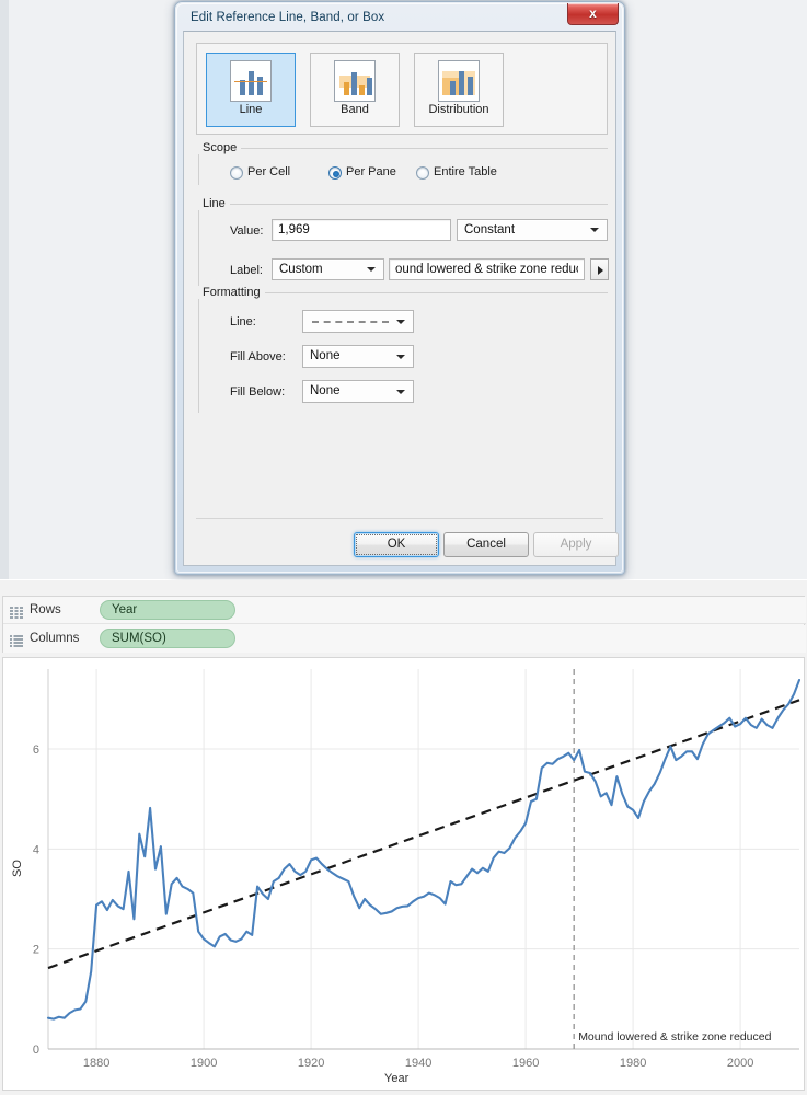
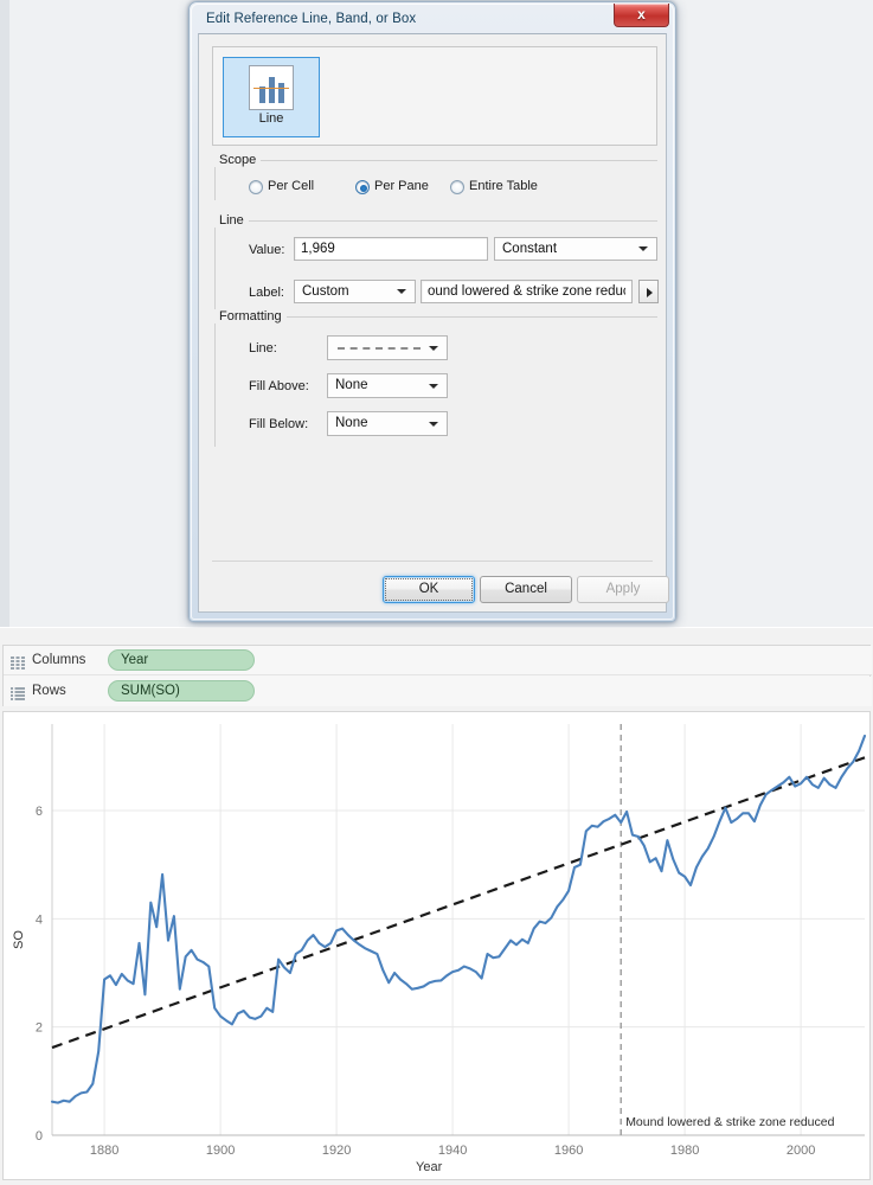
  Edit Reference Line, Band, or Box
  x
  Line
- Band
- Distribution
  Scope
  Per Cell
  Per Pane
  Entire Table
  Line
  Value:
  1,969
  Constant
  Label:
  Custom
  ound lowered & strike zone redu
  Formatting
  Line:
  Fill Above:
  None
  Fill Below:
  None
  OK
  Cancel
  Apply
- Rows
+ Columns
  Year
- Columns
+ Rows
  SUM(SO)
  0
  2
  4
  6
  1880
  1900
  1920
  1940
  1960
  1980
  2000
  Mound lowered & strike zone reduced
  Year
